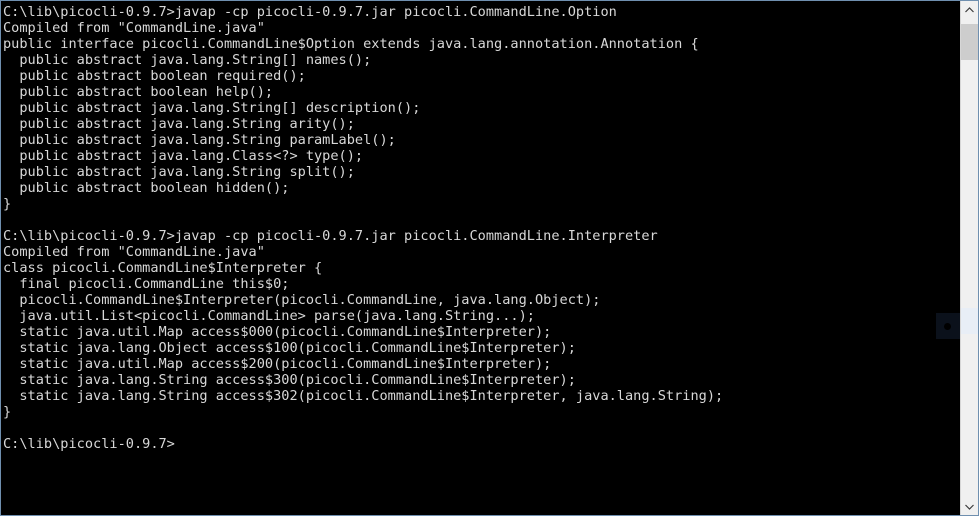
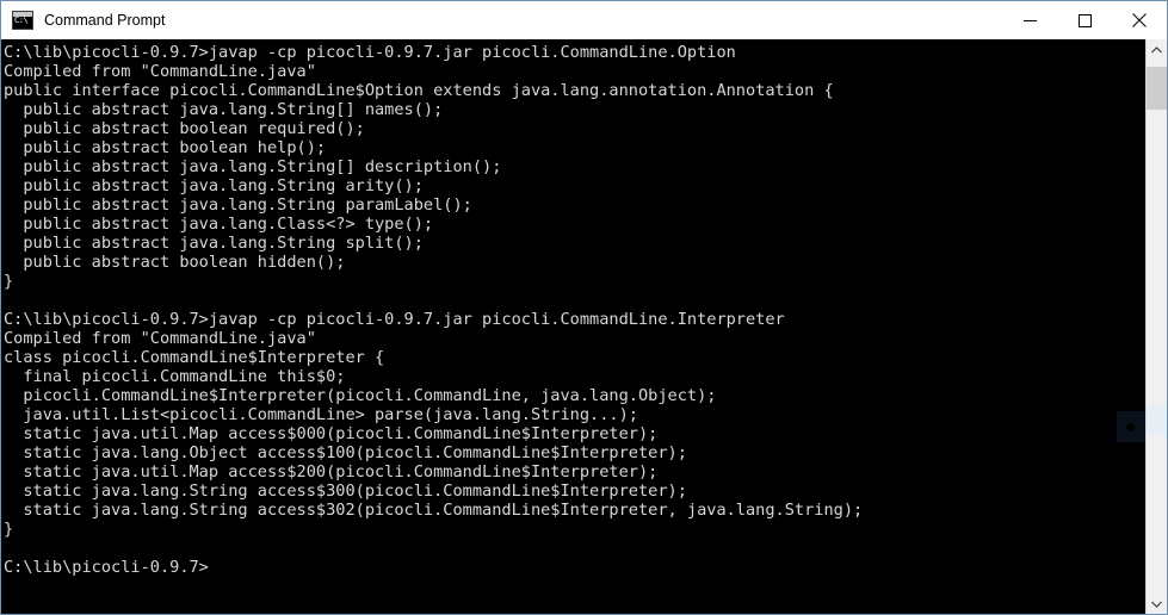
+ C:\
+ Command Prompt
  C:\lib\picocli-0.9.7>javap -cp picocli-0.9.7.jar picocli.CommandLine.Option
  Compiled from "CommandLine.java"
  public interface picocli.CommandLine$Option extends java.lang.annotation.Annotation {
  public abstract java.lang.String[] names();
  public abstract boolean required();
  public abstract boolean help();
  public abstract java.lang.String[] description();
  public abstract java.lang.String arity();
  public abstract java.lang.String paramLabel();
  public abstract java.lang.Class<?> type();
  public abstract java.lang.String split();
  public abstract boolean hidden();
  }
  C:\lib\picocli-0.9.7>javap -cp picocli-0.9.7.jar picocli.CommandLine.Interpreter
  Compiled from "CommandLine.java"
  class picocli.CommandLine$Interpreter {
  final picocli.CommandLine this$0;
  picocli.CommandLine$Interpreter(picocli.CommandLine, java.lang.Object);
  java.util.List<picocli.CommandLine> parse(java.lang.String...);
  static java.util.Map access$000(picocli.CommandLine$Interpreter);
  static java.lang.Object access$100(picocli.CommandLine$Interpreter);
  static java.util.Map access$200(picocli.CommandLine$Interpreter);
  static java.lang.String access$300(picocli.CommandLine$Interpreter);
  static java.lang.String access$302(picocli.CommandLine$Interpreter, java.lang.String);
  }
  C:\lib\picocli-0.9.7>
